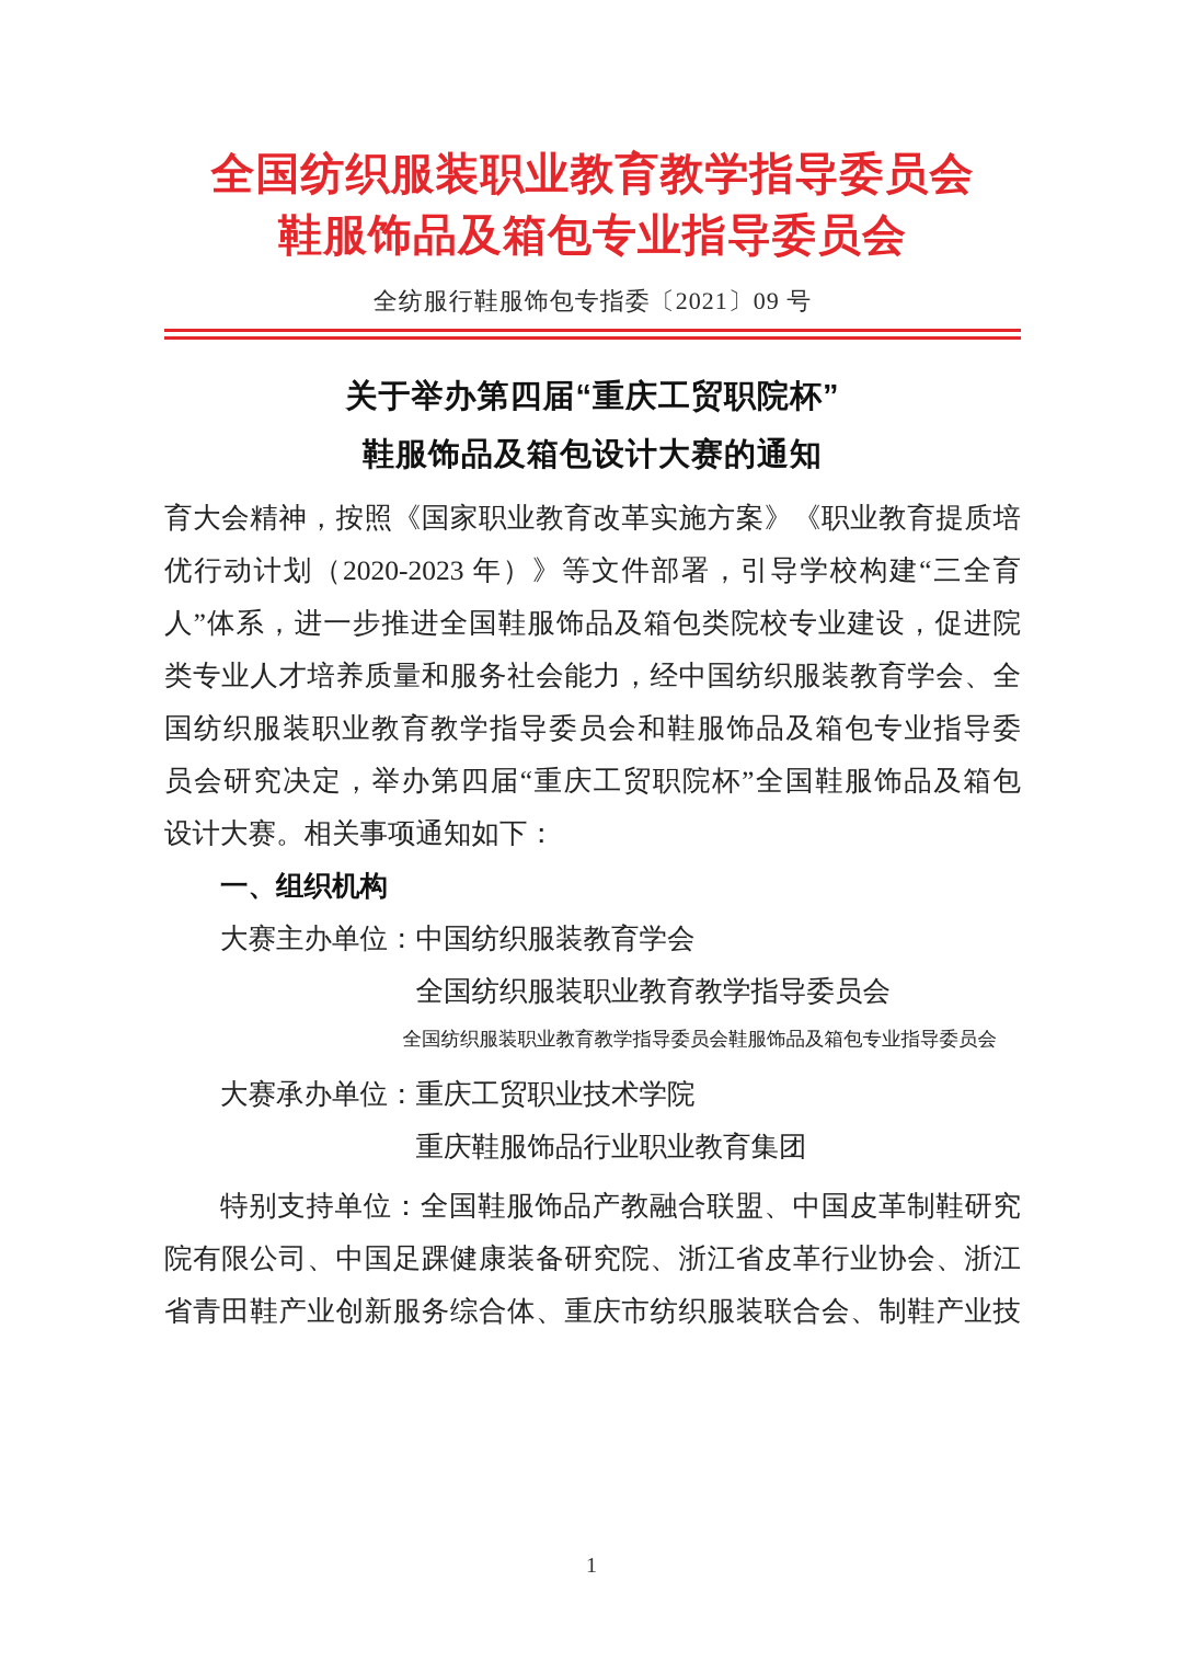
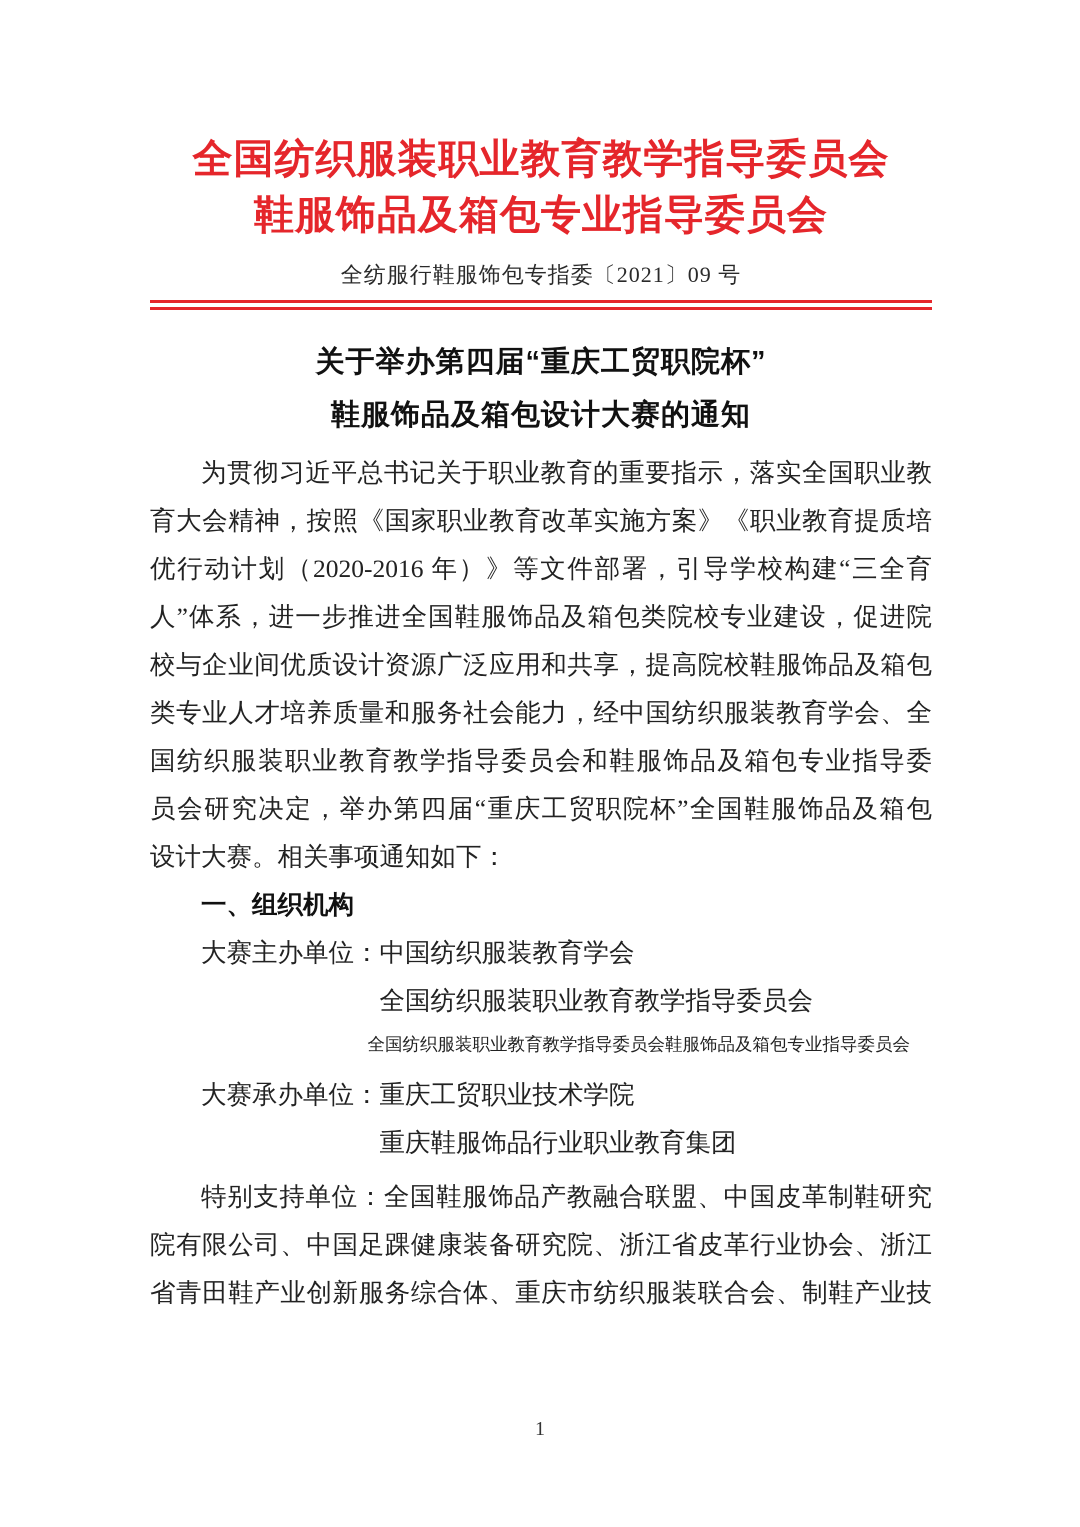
  全国纺织服装职业教育教学指导委员会
  鞋服饰品及箱包专业指导委员会
  全纺服行鞋服饰包专指委〔2021〕09 号
  关于举办第四届“重庆工贸职院杯”
  鞋服饰品及箱包设计大赛的通知
+ 为贯彻习近平总书记关于职业教育的重要指示，落实全国职业教
  育大会精神，按照《国家职业教育改革实施方案》《职业教育提质培
- 优行动计划（2020-2023 年）》等文件部署，引导学校构建“三全育
+ 优行动计划（2020-2016 年）》等文件部署，引导学校构建“三全育
  人”体系，进一步推进全国鞋服饰品及箱包类院校专业建设，促进院
+ 校与企业间优质设计资源广泛应用和共享，提高院校鞋服饰品及箱包
  类专业人才培养质量和服务社会能力，经中国纺织服装教育学会、全
  国纺织服装职业教育教学指导委员会和鞋服饰品及箱包专业指导委
  员会研究决定，举办第四届“重庆工贸职院杯”全国鞋服饰品及箱包
  设计大赛。相关事项通知如下：
  一、组织机构
  大赛主办单位：
  中国纺织服装教育学会
  全国纺织服装职业教育教学指导委员会
  全国纺织服装职业教育教学指导委员会鞋服饰品及箱包专业指导委员会
  大赛承办单位：
  重庆工贸职业技术学院
  重庆鞋服饰品行业职业教育集团
  特别支持单位：全国鞋服饰品产教融合联盟、中国皮革制鞋研究
  院有限公司、中国足踝健康装备研究院、浙江省皮革行业协会、浙江
  省青田鞋产业创新服务综合体、重庆市纺织服装联合会、制鞋产业技
  1
